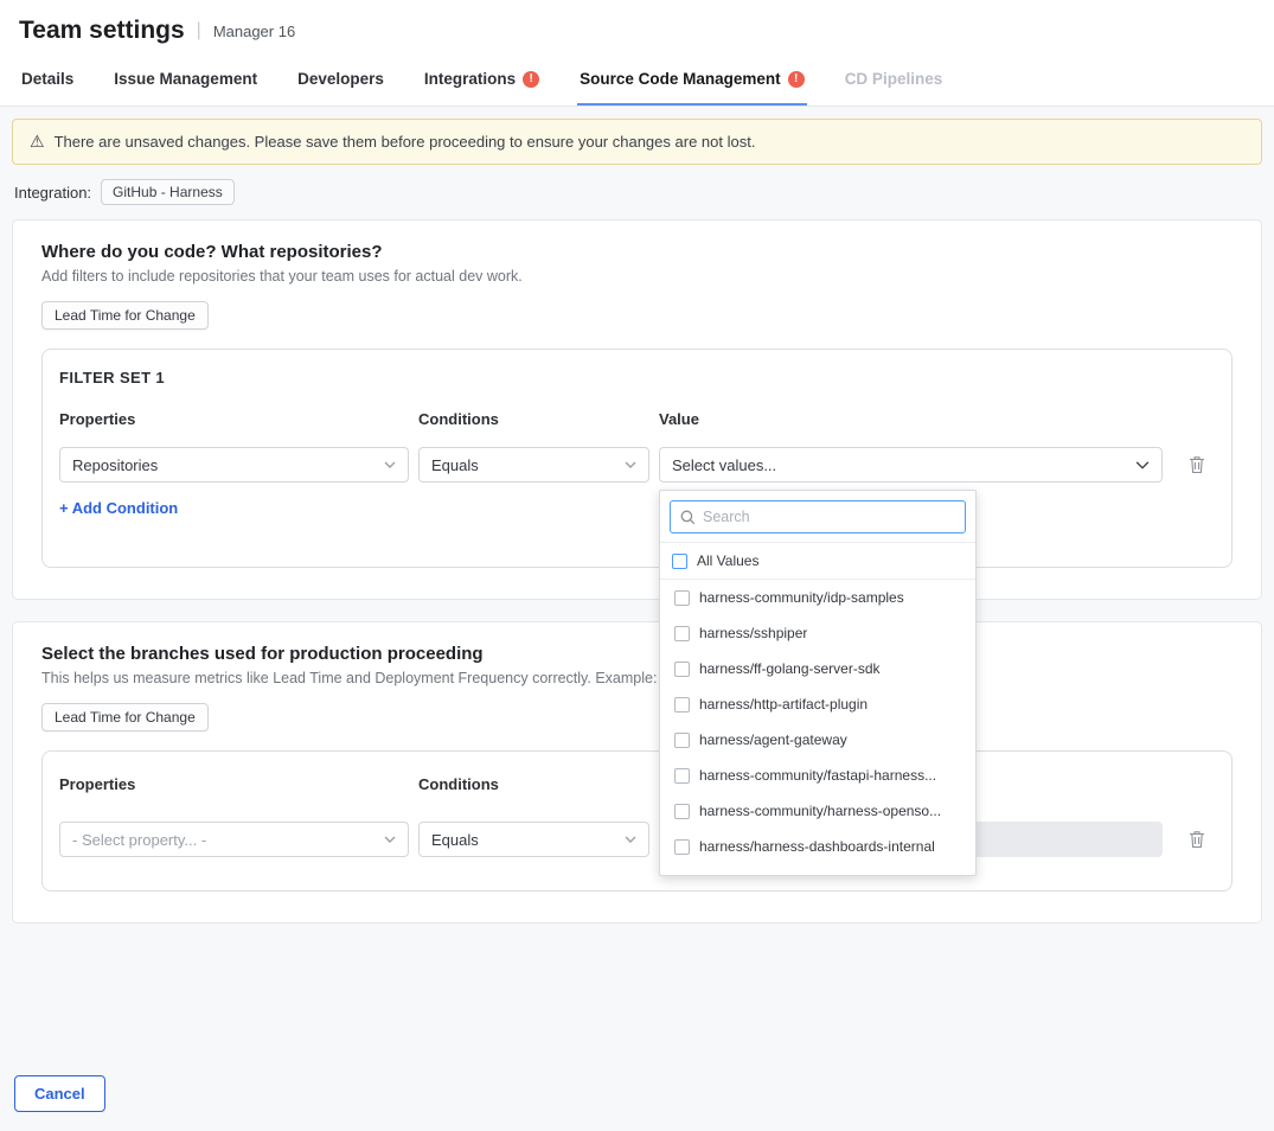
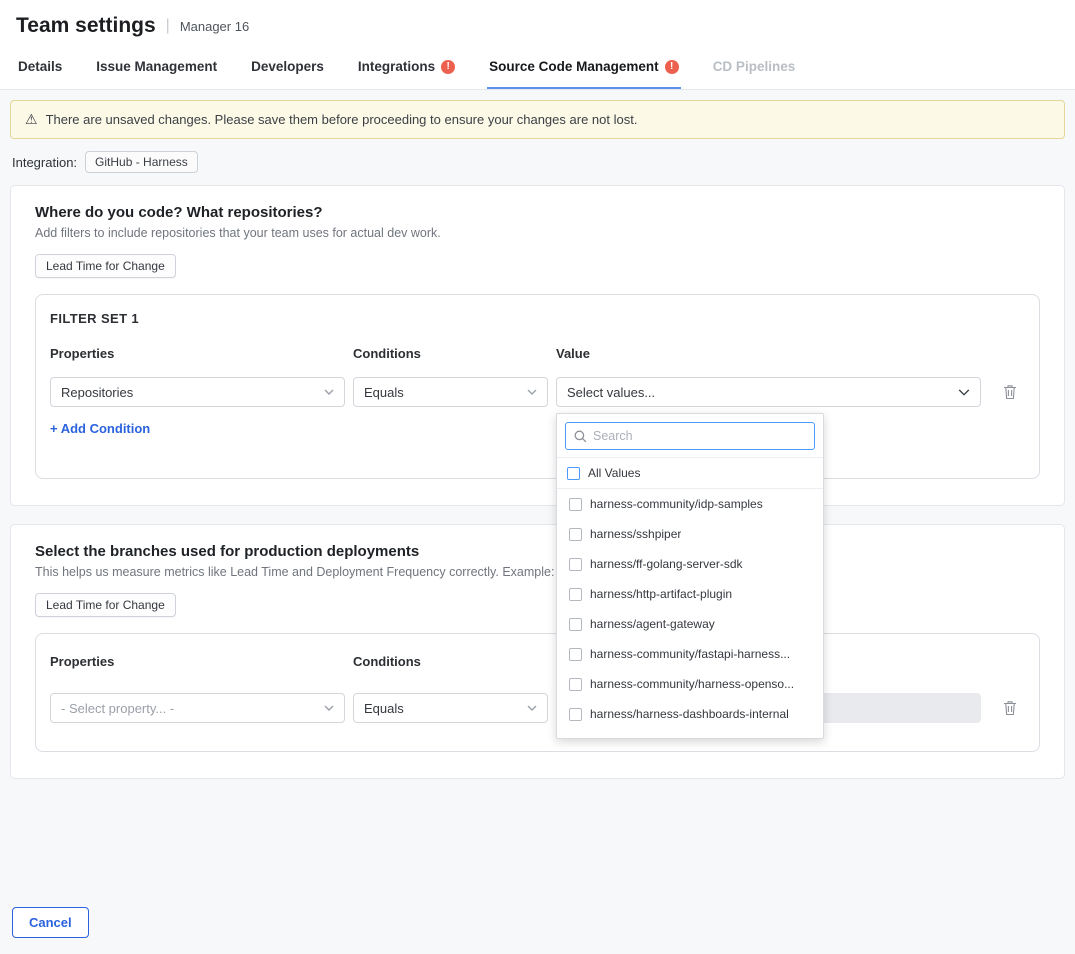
  Team settings
  |
  Manager 16
  Details
  Issue Management
  Developers
  Integrations
  !
  Source Code Management
  !
  CD Pipelines
  ⚠
  There are unsaved changes. Please save them before proceeding to ensure your changes are not lost.
  Integration:
  GitHub - Harness
  Where do you code? What repositories?
  Add filters to include repositories that your team uses for actual dev work.
  Lead Time for Change
  FILTER SET 1
  Properties
  Conditions
  Value
  Repositories
  Equals
  Select values...
  Search
  All Values
  harness-community/idp-samples
  harness/sshpiper
  harness/ff-golang-server-sdk
  harness/http-artifact-plugin
  harness/agent-gateway
  harness-community/fastapi-harness...
  harness-community/harness-openso...
  harness/harness-dashboards-internal
  + Add Condition
- Select the branches used for production proceeding
+ Select the branches used for production deployments
  This helps us measure metrics like Lead Time and Deployment Frequency correctly. Example:
  Lead Time for Change
  Properties
  Conditions
  - Select property... -
  Equals
  Cancel
